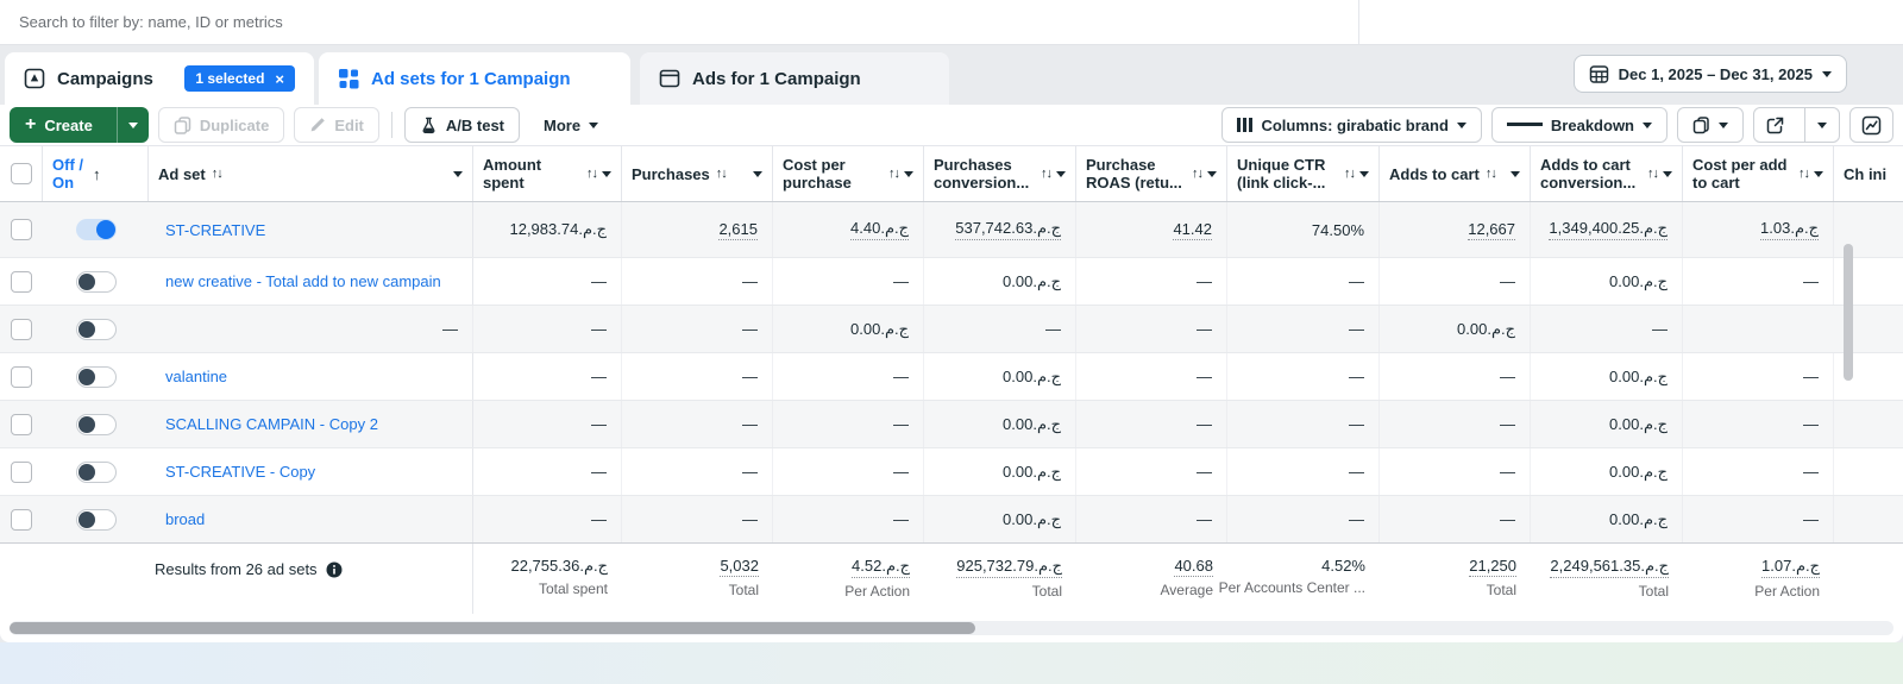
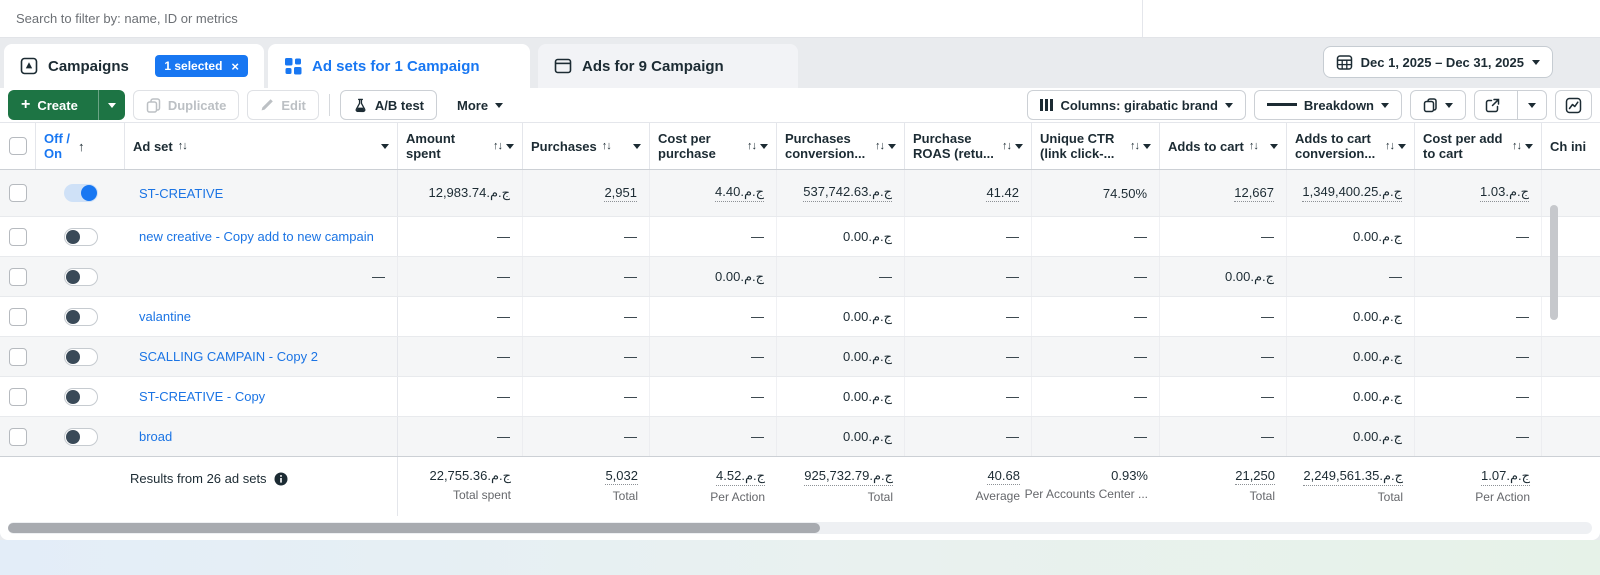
  Search to filter by: name, ID or metrics
  Campaigns
  1 selected
  ×
  Ad sets for 1 Campaign
- Ads for 1 Campaign
+ Ads for 9 Campaign
  Dec 1, 2025 – Dec 31, 2025
  +
  Create
  Duplicate
  Edit
  A/B test
  More
  Columns: girabatic brand
  Breakdown
  Off /
  On
  ↑
  Ad set
  ↑↓
  Amount spent
  ↑↓
  Purchases
  ↑↓
  Cost per purchase
  ↑↓
  Purchases conversion...
  ↑↓
  Purchase ROAS (retu...
  ↑↓
  Unique CTR (link click-...
  ↑↓
  Adds to cart
  ↑↓
  Adds to cart conversion...
  ↑↓
  Cost per add to cart
  ↑↓
  Ch ini
  ST-CREATIVE
  12,983.74⁧ج.م.
- 2,615
+ 2,951
  4.40⁧ج.م.
  537,742.63⁧ج.م.
  41.42
  74.50%
  12,667
  1,349,400.25⁧ج.م.
  1.03⁧ج.م.
- new creative - Total add to new campain
+ new creative - Copy add to new campain
  —
  —
  —
  0.00⁧ج.م.
  —
  —
  —
  0.00⁧ج.م.
  —
  —
  —
  —
  0.00⁧ج.م.
  —
  —
  —
  0.00⁧ج.م.
  —
  valantine
  —
  —
  —
  0.00⁧ج.م.
  —
  —
  —
  0.00⁧ج.م.
  —
  SCALLING CAMPAIN - Copy 2
  —
  —
  —
  0.00⁧ج.م.
  —
  —
  —
  0.00⁧ج.م.
  —
  ST-CREATIVE - Copy
  —
  —
  —
  0.00⁧ج.م.
  —
  —
  —
  0.00⁧ج.م.
  —
  broad
  —
  —
  —
  0.00⁧ج.م.
  —
  —
  —
  0.00⁧ج.م.
  —
  Results from 26 ad sets
  22,755.36⁧ج.م.
  Total spent
  5,032
  Total
  4.52⁧ج.م.
  Per Action
  925,732.79⁧ج.م.
  Total
  40.68
  Average
- 4.52%
+ 0.93%
  Per Accounts Center ...
  21,250
  Total
  2,249,561.35⁧ج.م.
  Total
  1.07⁧ج.م.
  Per Action
